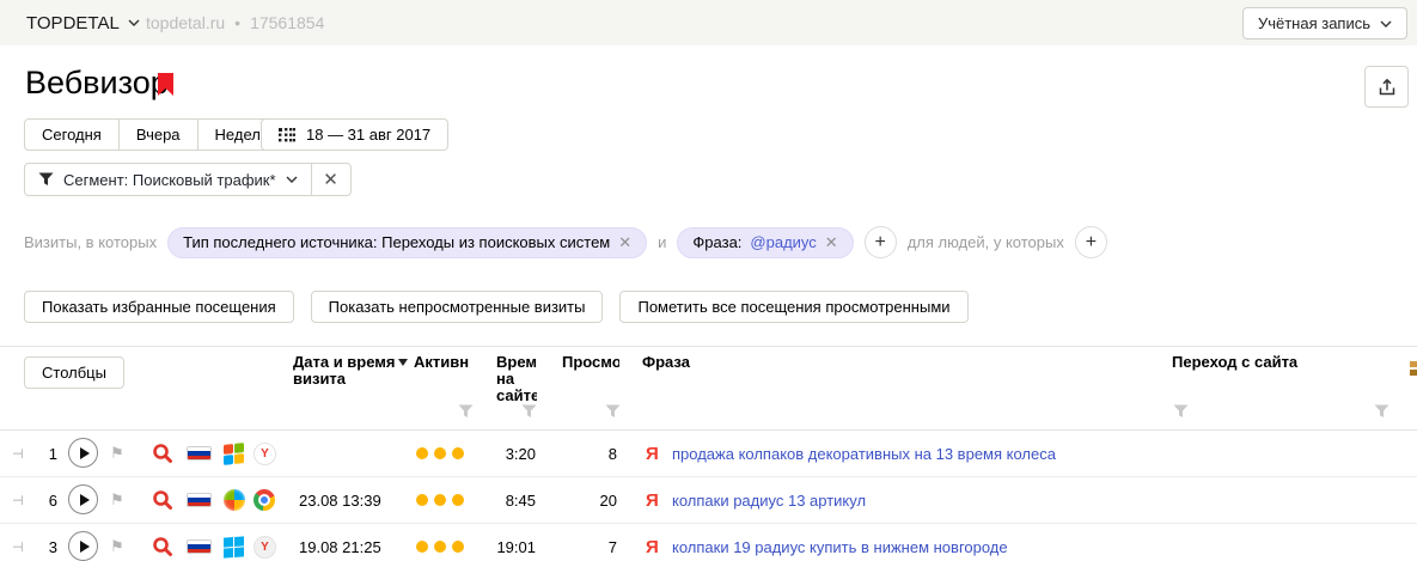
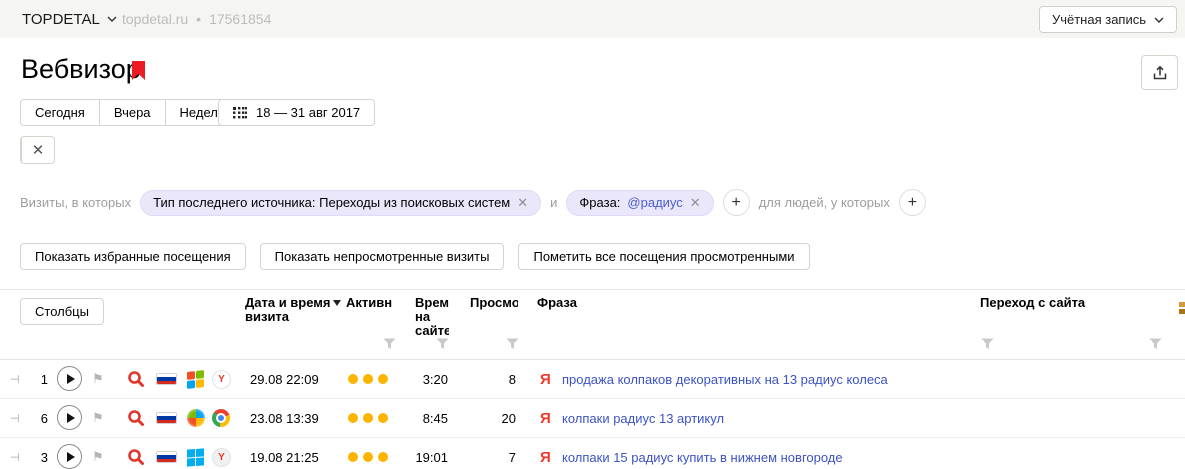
  TOPDETAL
  topdetal.ru
  •
  17561854
  Учётная запись
  Вебвизо
  Сегодня
  Вчера
  Недел
  18 — 31 авг 2017
- Сегмент: Поисковый трафик*
  ✕
  Визиты, в которых
  Тип последнего источника: Переходы из поисковых систем
  ✕
  и
  Фраза:
  @радиус
  ✕
  +
  для людей, у которых
  +
  Показать избранные посещения
  Показать непросмотренные визиты
  Пометить все посещения просмотренными
  Столбцы
  Дата и время визита
  Активн
  Врем на сайте
  Просмо
  Фраза
  Переход с сайта
  ⊣
  1
  ⚑
  Y
+ 29.08 22:09
  3:20
  8
  Я
- продажа колпаков декоративных на 13 время колеса
+ продажа колпаков декоративных на 13 радиус колеса
  ⊣
  6
  ⚑
  23.08 13:39
  8:45
  20
  Я
  колпаки радиус 13 артикул
  ⊣
  3
  ⚑
  Y
  19.08 21:25
  19:01
  7
  Я
- колпаки 19 радиус купить в нижнем новгороде
+ колпаки 15 радиус купить в нижнем новгороде
